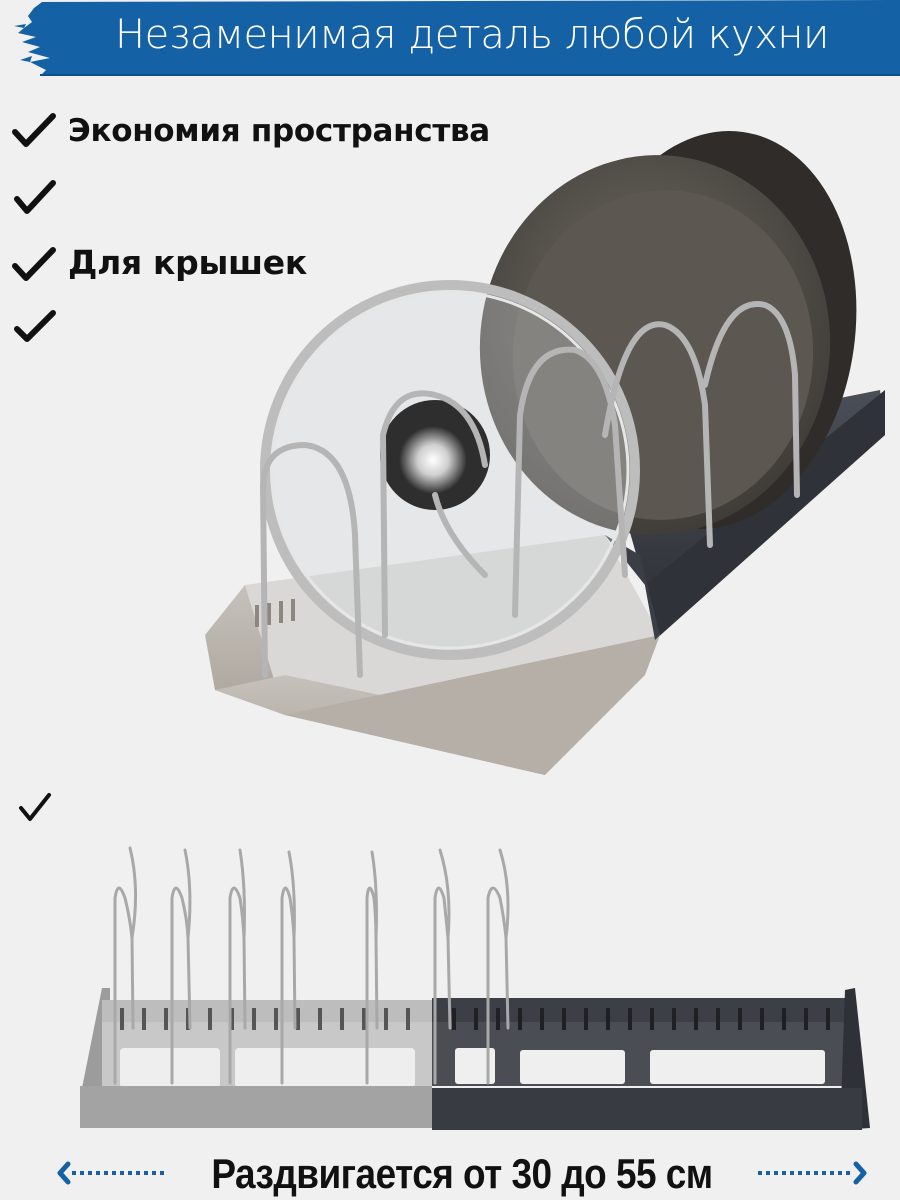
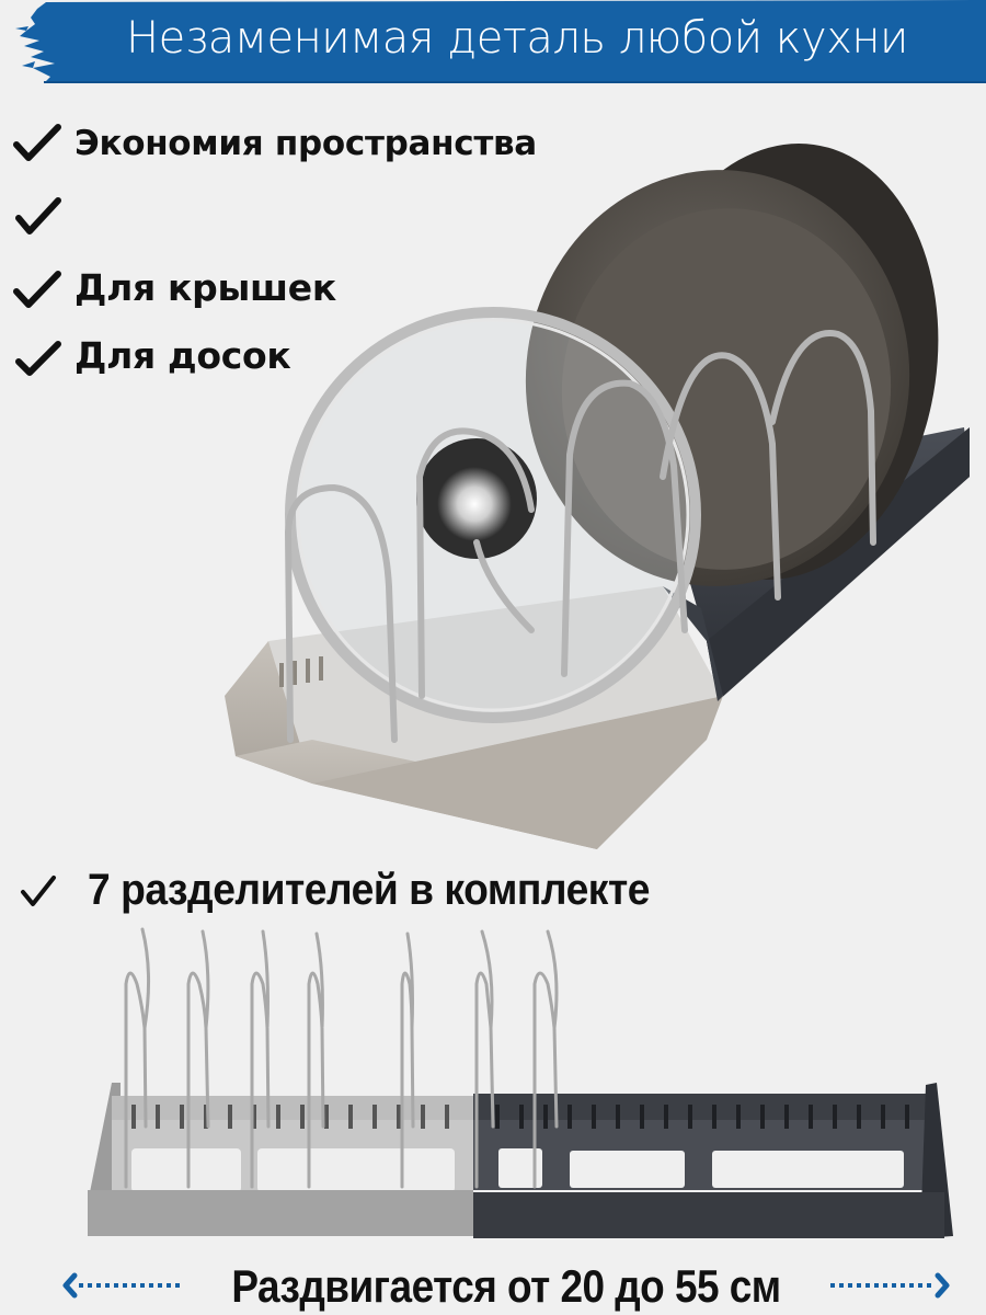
  Незаменимая деталь любой кухни
  Экономия пространства
  Для крышек
+ Для досок
+ 7 разделителей в комплекте
- Раздвигается от 30 до 55 см
+ Раздвигается от 20 до 55 см
